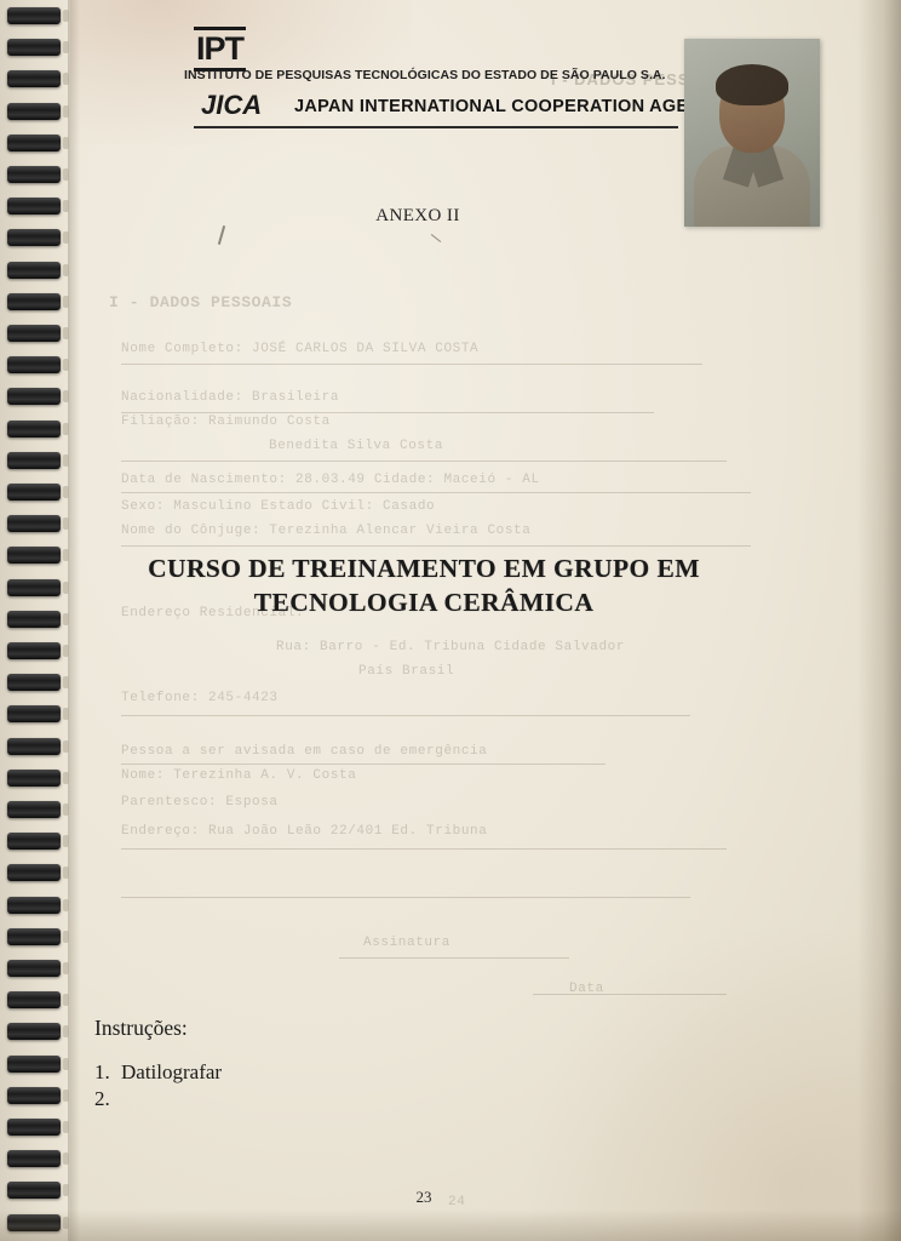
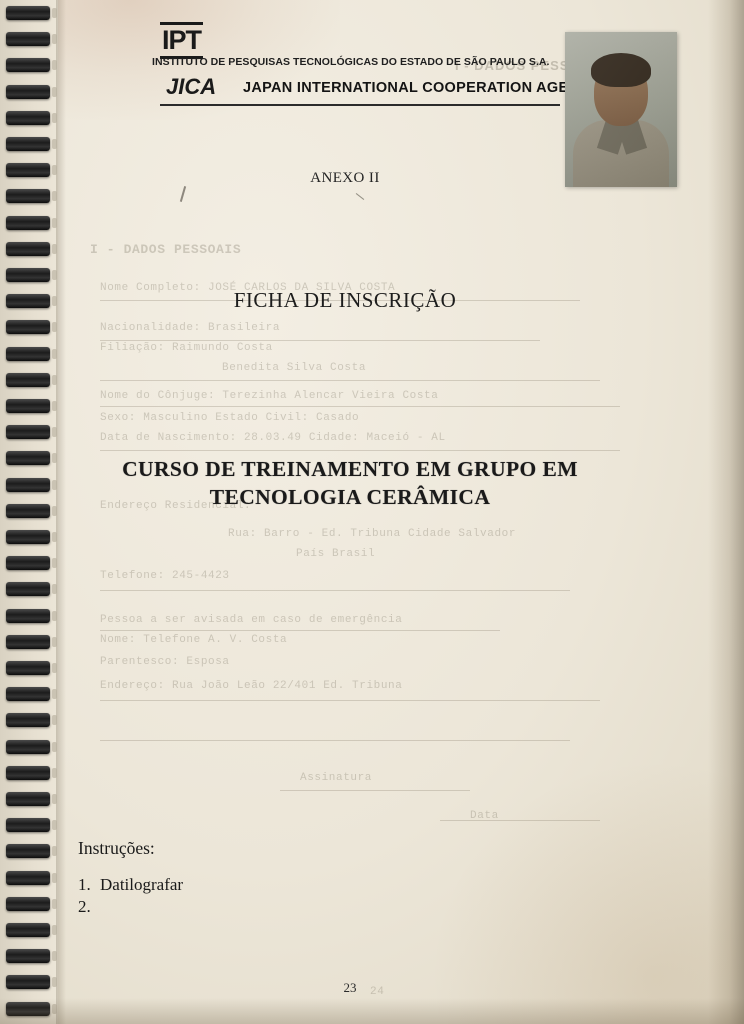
  I - DADOS PESSOAIS
  Nome Completo: JOSÉ CARLOS DA SILVA COSTA
  Nacionalidade: Brasileira
  Filiação: Raimundo Costa
  Benedita Silva Costa
- Data de Nascimento: 28.03.49 Cidade: Maceió - AL
+ Nome do Cônjuge: Terezinha Alencar Vieira Costa
  Sexo: Masculino Estado Civil: Casado
- Nome do Cônjuge: Terezinha Alencar Vieira Costa
+ Data de Nascimento: 28.03.49 Cidade: Maceió - AL
  Endereço Residencial:
  Rua: Barro - Ed. Tribuna Cidade Salvador
  País Brasil
  Telefone: 245-4423
  Pessoa a ser avisada em caso de emergência
- Nome: Terezinha A. V. Costa
+ Nome: Telefone A. V. Costa
  Parentesco: Esposa
  Endereço: Rua João Leão 22/401 Ed. Tribuna
  Assinatura
  Data
  24
  IPT
  INSTITUTO DE PESQUISAS TECNOLÓGICAS DO ESTADO DE SÃO PAULO S.A.
  JICA
  JAPAN INTERNATIONAL COOPERATION AGE
  ANEXO II
+ FICHA DE INSCRIÇÃO
  CURSO DE TREINAMENTO EM GRUPO EM
  TECNOLOGIA CERÂMICA
  Instruções:
  1.
  Datilografar
  2.
  23
